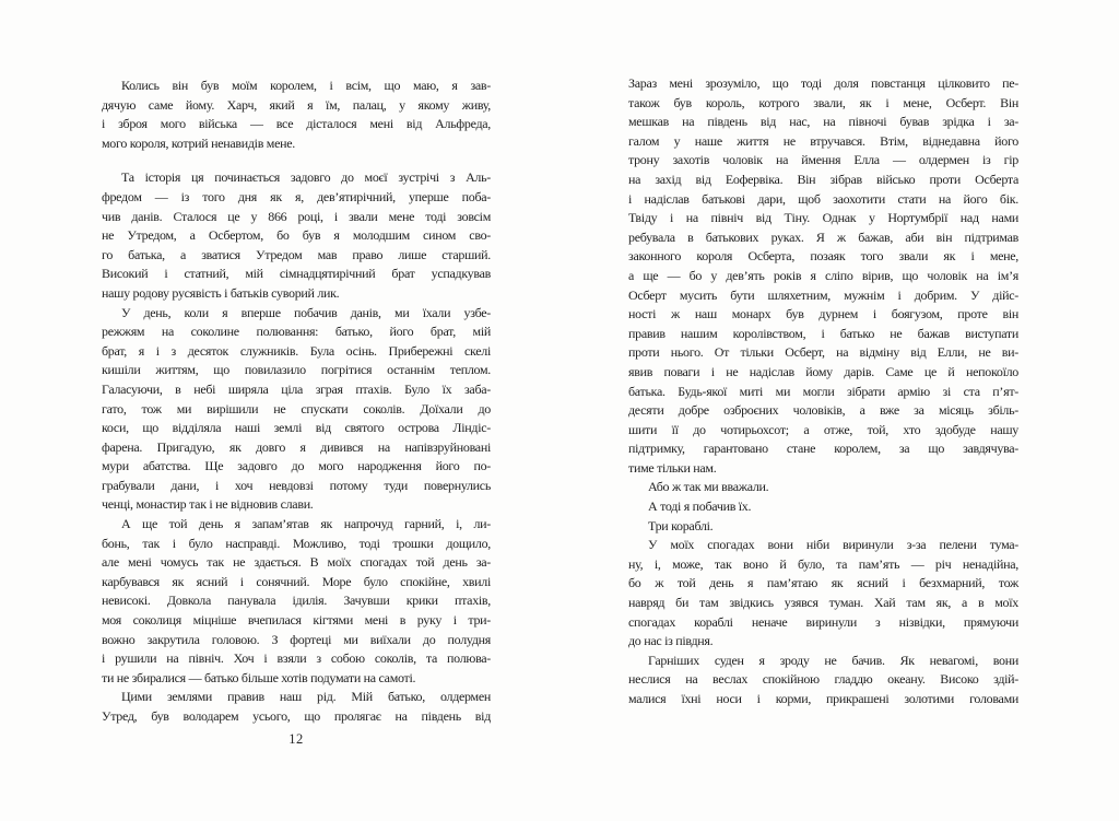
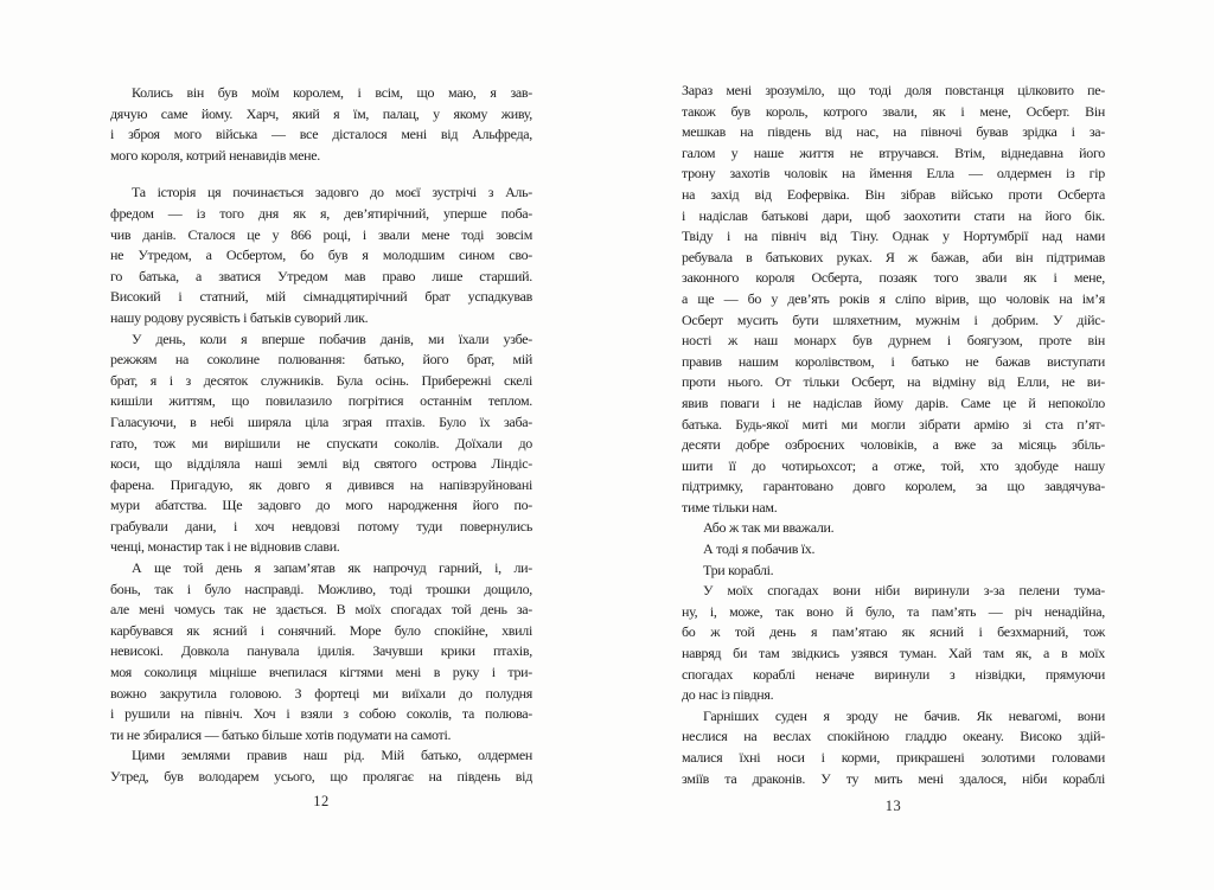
  Колись він був моїм королем, і всім, що маю, я зав-
  дячую саме йому. Харч, який я їм, палац, у якому живу,
  і зброя мого війська — все дісталося мені від Альфреда,
  мого короля, котрий ненавидів мене.
  Та історія ця починається задовго до моєї зустрічі з Аль-
  фредом — із того дня як я, дев’ятирічний, уперше поба-
  чив данів. Сталося це у 866 році, і звали мене тоді зовсім
  не Утредом, а Осбертом, бо був я молодшим сином сво-
  го батька, а зватися Утредом мав право лише старший.
  Високий і статний, мій сімнадцятирічний брат успадкував
  нашу родову русявість і батьків суворий лик.
  У день, коли я вперше побачив данів, ми їхали узбе-
  режжям на соколине полювання: батько, його брат, мій
  брат, я і з десяток служників. Була осінь. Прибережні скелі
  кишіли життям, що повилазило погрітися останнім теплом.
  Галасуючи, в небі ширяла ціла зграя птахів. Було їх заба-
  гато, тож ми вирішили не спускати соколів. Доїхали до
  коси, що відділяла наші землі від святого острова Ліндіс-
  фарена. Пригадую, як довго я дивився на напівзруйновані
  мури абатства. Ще задовго до мого народження його по-
  грабували дани, і хоч невдовзі потому туди повернулись
  ченці, монастир так і не відновив слави.
  А ще той день я запам’ятав як напрочуд гарний, і, ли-
  бонь, так і було насправді. Можливо, тоді трошки дощило,
  але мені чомусь так не здається. В моїх спогадах той день за-
  карбувався як ясний і сонячний. Море було спокійне, хвилі
  невисокі. Довкола панувала ідилія. Зачувши крики птахів,
  моя соколиця міцніше вчепилася кігтями мені в руку і три-
  вожно закрутила головою. З фортеці ми виїхали до полудня
  і рушили на північ. Хоч і взяли з собою соколів, та полюва-
  ти не збиралися — батько більше хотів подумати на самоті.
  Цими землями правив наш рід. Мій батько, олдермен
  Утред, був володарем усього, що пролягає на південь від
  12
  Зараз мені зрозуміло, що тоді доля повстанця цілковито пе-
  також був король, котрого звали, як і мене, Осберт. Він
  мешкав на південь від нас, на півночі бував зрідка і за-
  галом у наше життя не втручався. Втім, віднедавна його
  трону захотів чоловік на ймення Елла — олдермен із гір
  на захід від Еофервіка. Він зібрав військо проти Осберта
  і надіслав батькові дари, щоб заохотити стати на його бік.
  Твіду і на північ від Тіну. Однак у Нортумбрії над нами
  ребувала в батькових руках. Я ж бажав, аби він підтримав
  законного короля Осберта, позаяк того звали як і мене,
  а ще — бо у дев’ять років я сліпо вірив, що чоловік на ім’я
  Осберт мусить бути шляхетним, мужнім і добрим. У дійс-
  ності ж наш монарх був дурнем і боягузом, проте він
  правив нашим королівством, і батько не бажав виступати
  проти нього. От тільки Осберт, на відміну від Елли, не ви-
  явив поваги і не надіслав йому дарів. Саме це й непокоїло
  батька. Будь-якої миті ми могли зібрати армію зі ста п’ят-
  десяти добре озброєних чоловіків, а вже за місяць збіль-
  шити її до чотирьохсот; а отже, той, хто здобуде нашу
- підтримку, гарантовано стане королем, за що завдячува-
+ підтримку, гарантовано довго королем, за що завдячува-
  тиме тільки нам.
  Або ж так ми вважали.
  А тоді я побачив їх.
  Три кораблі.
  У моїх спогадах вони ніби виринули з-за пелени тума-
  ну, і, може, так воно й було, та пам’ять — річ ненадійна,
  бо ж той день я пам’ятаю як ясний і безхмарний, тож
  навряд би там звідкись узявся туман. Хай там як, а в моїх
  спогадах кораблі неначе виринули з нізвідки, прямуючи
  до нас із півдня.
  Гарніших суден я зроду не бачив. Як невагомі, вони
  неслися на веслах спокійною гладдю океану. Високо здій-
  малися їхні носи і корми, прикрашені золотими головами
+ зміїв та драконів. У ту мить мені здалося, ніби кораблі
+ 13
